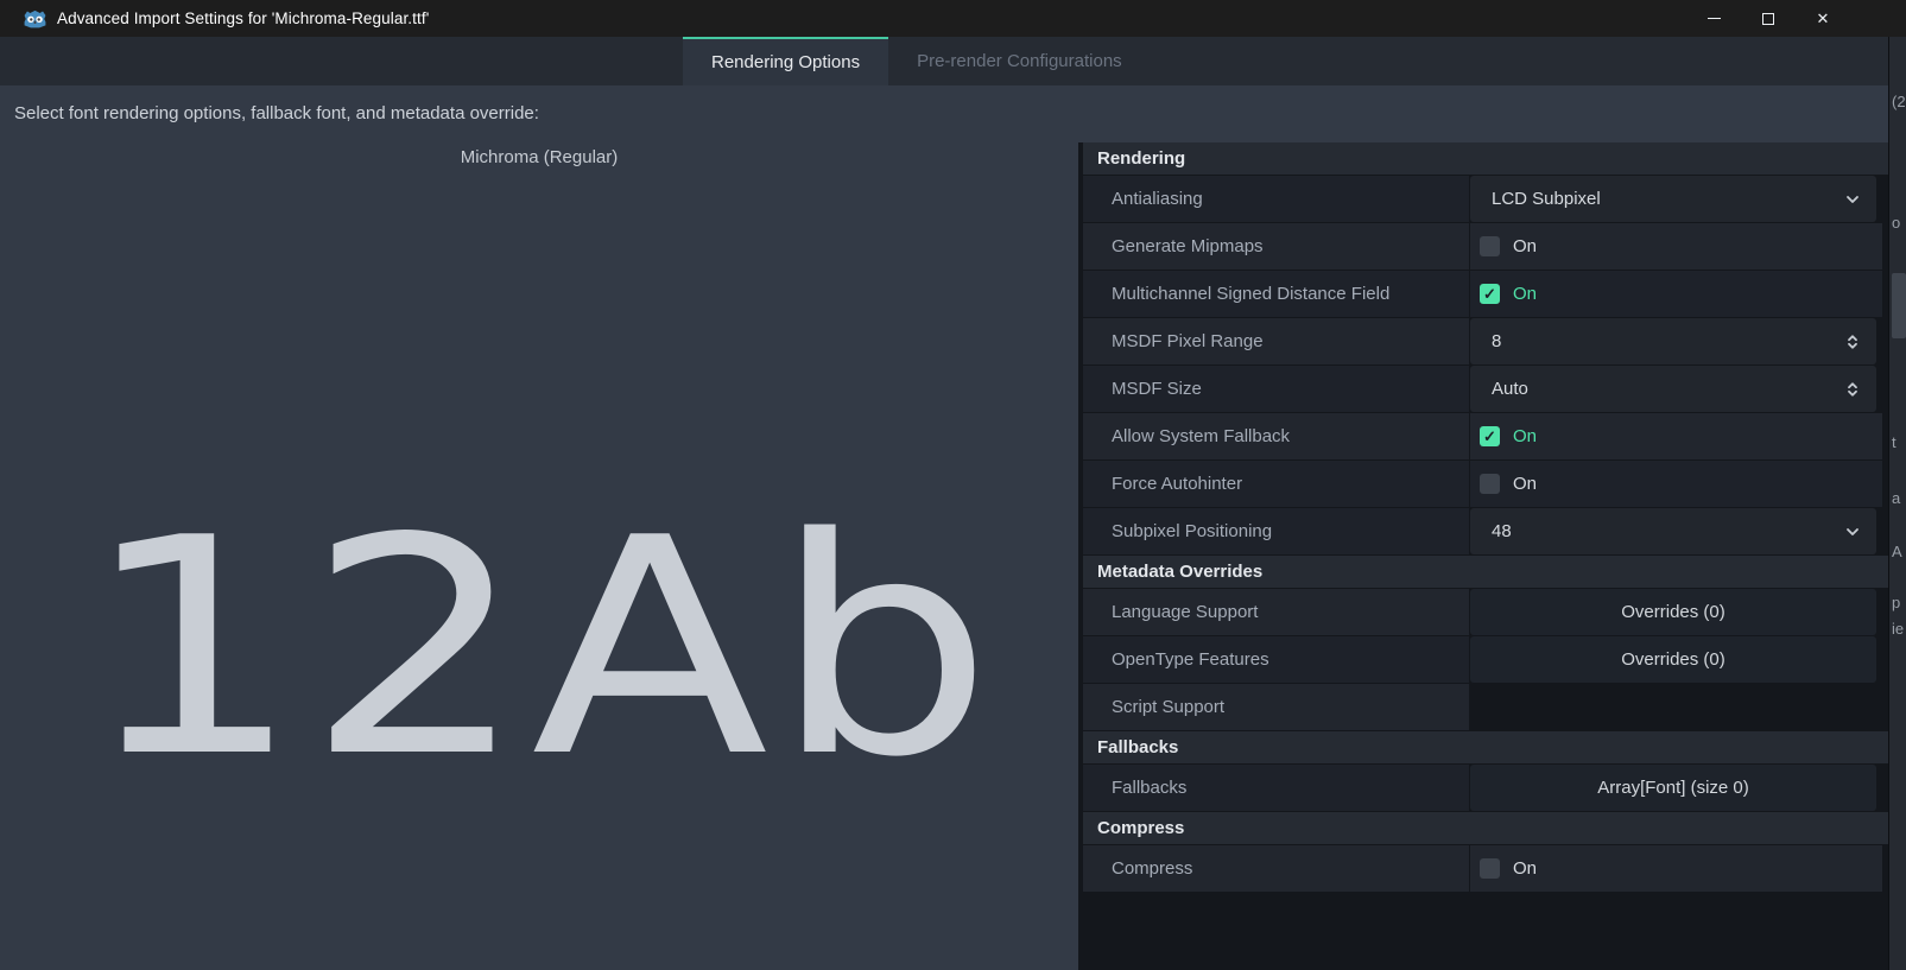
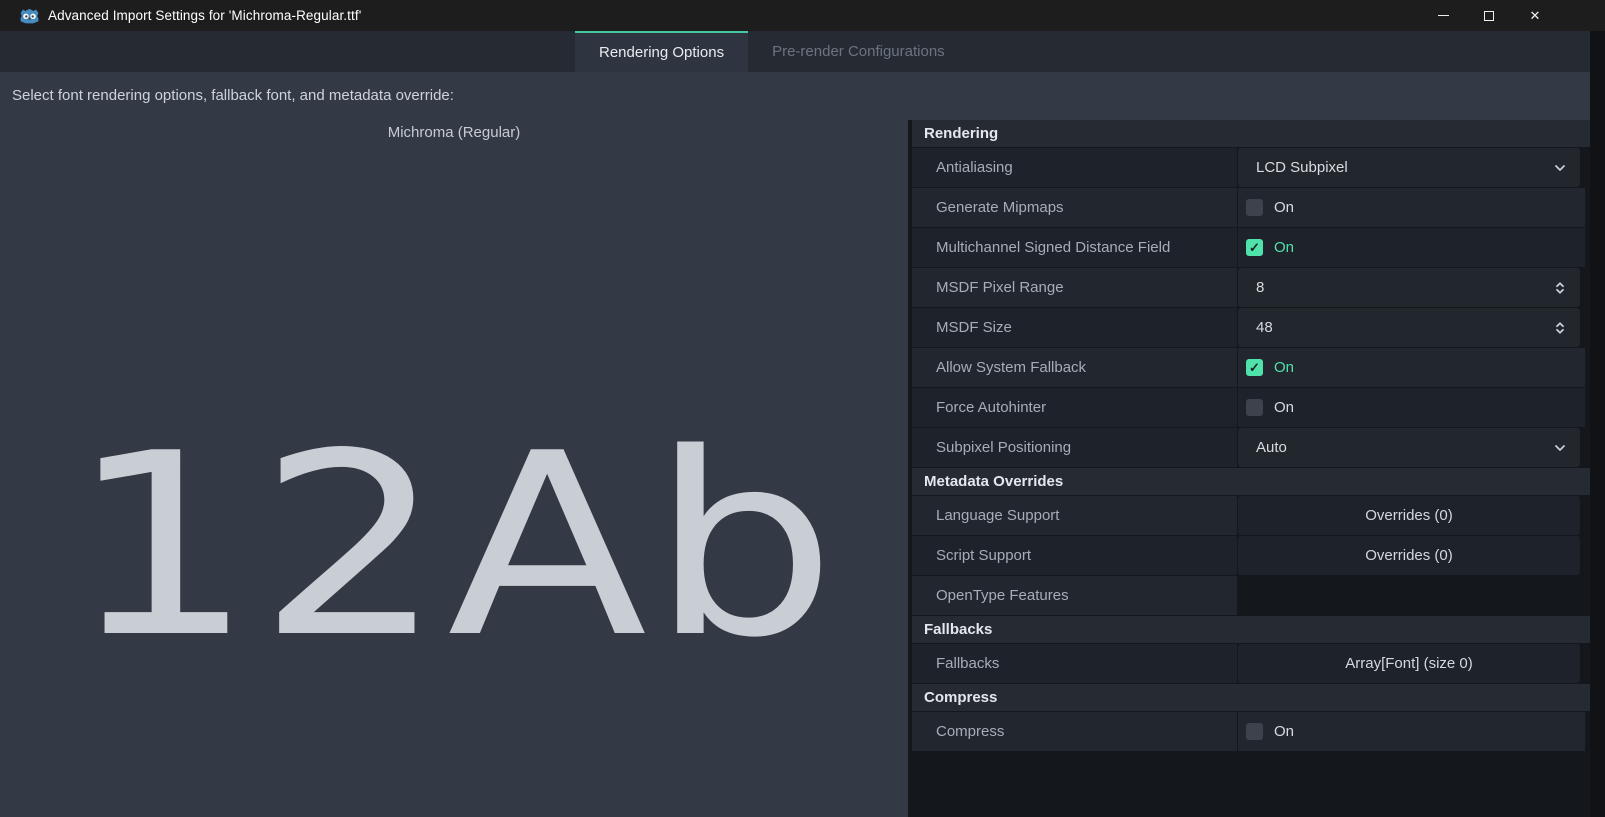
  Advanced Import Settings for 'Michroma-Regular.ttf'
  ✕
  Rendering Options
  Pre-render Configurations
  Select font rendering options, fallback font, and metadata override:
  Michroma (Regular)
  12Ab
  Rendering
  Antialiasing
  LCD Subpixel
  Generate Mipmaps
  On
  Multichannel Signed Distance Field
  ✓
  On
  MSDF Pixel Range
  8
  MSDF Size
- Auto
+ 48
  Allow System Fallback
  ✓
  On
  Force Autohinter
  On
  Subpixel Positioning
- 48
+ Auto
  Metadata Overrides
  Language Support
  Overrides (0)
- OpenType Features
+ Script Support
  Overrides (0)
- Script Support
+ OpenType Features
  Fallbacks
  Fallbacks
  Array[Font] (size 0)
  Compress
  Compress
  On
- (2
- o
- t
- a
- A
- p
- ie
